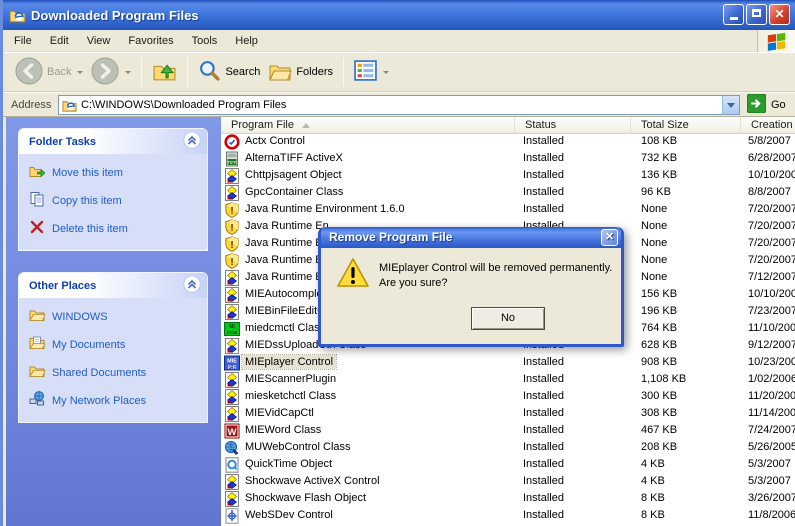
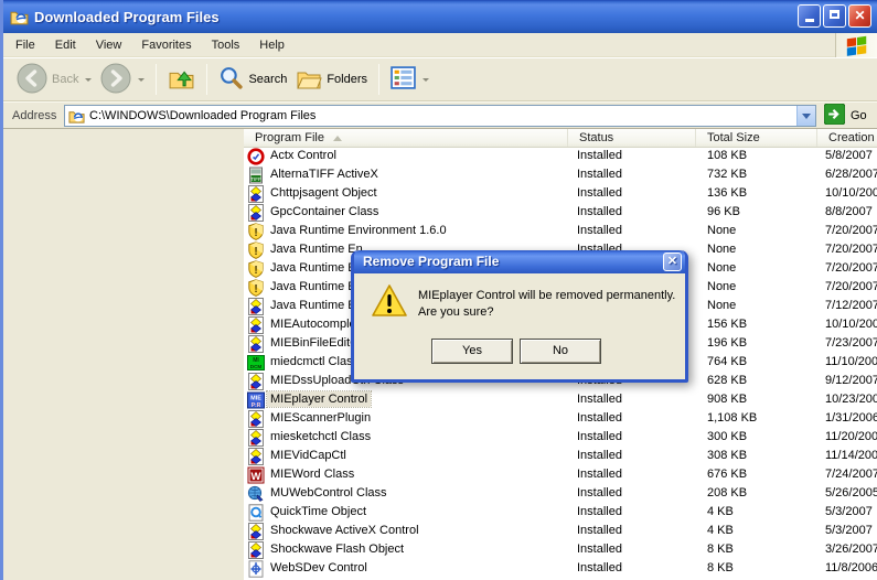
  Downloaded Program Files
  ✕
  File Edit View Favorites Tools Help
  Back
  Search
  Folders
  Address
  C:\WINDOWS\Downloaded Program Files
  Go
- Folder Tasks
- Move this item
- Copy this item
- Delete this item
- Other Places
- WINDOWS
- My Documents
- Shared Documents
- My Network Places
  Program File
  Status
  Total Size
  Actx Control
  Installed
  108 KB
  5/8/2007
  AlternaTIFF ActiveX
  Installed
  732 KB
  6/28/2007
  Chttpjsagent Object
  Installed
  136 KB
  10/10/200
  GpcContainer Class
  Installed
  96 KB
  8/8/2007
  !
  Java Runtime Environment 1.6.0
  Installed
  None
  7/20/2007
  !
  Java Runtime En
  Installed
  None
  7/20/2007
  !
  Java Runtime
  None
  7/20/2007
  !
  Java Runtime
  None
  7/20/2007
  Java Runtime
  None
  7/12/2007
  MIEAutocompl
  156 KB
  10/10/200
  MIEBinFileEdit
  196 KB
  7/23/2007
  miedcmctl Clas
  764 KB
  11/10/200
  628 KB
  9/12/2007
  MIEplayer Control
  Installed
  908 KB
  10/23/200
  MIEScannerPlugin
  Installed
  1,108 KB
- 1/02/2006
+ 1/31/2006
  miesketchctl Class
  Installed
  300 KB
  11/20/200
  MIEVidCapCtl
  Installed
  308 KB
  11/14/200
  W
  MIEWord Class
  Installed
- 467 KB
+ 676 KB
  7/24/2007
  MUWebControl Class
  Installed
  208 KB
  5/26/2005
  QuickTime Object
  Installed
  4 KB
  5/3/2007
  Shockwave ActiveX Control
  Installed
  4 KB
  5/3/2007
  Shockwave Flash Object
  Installed
  8 KB
  3/26/2007
  WebSDev Control
  Installed
  8 KB
  11/8/2006
  Remove Program File
  ✕
  MIEplayer Control will be removed permanently.
  Are you sure?
+ Yes
  No
